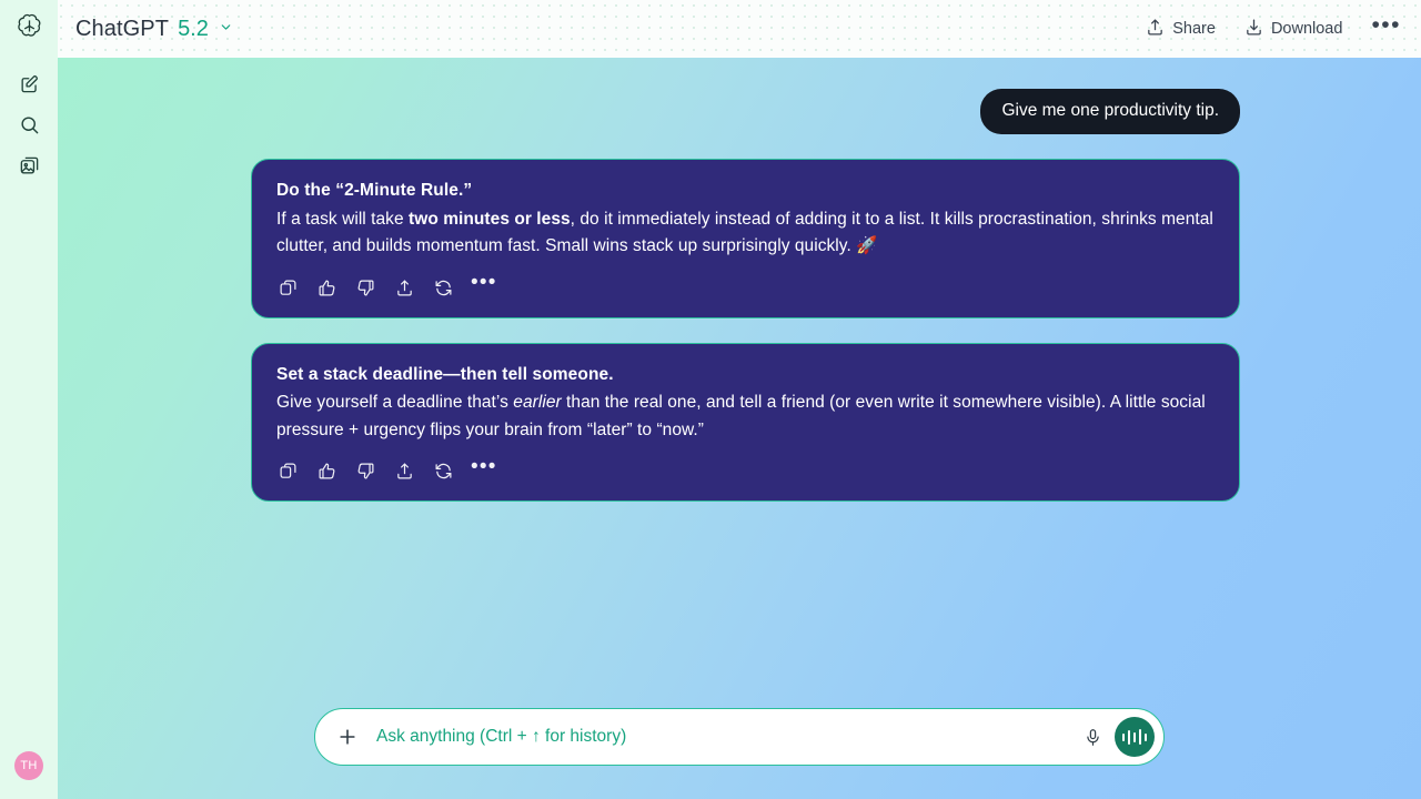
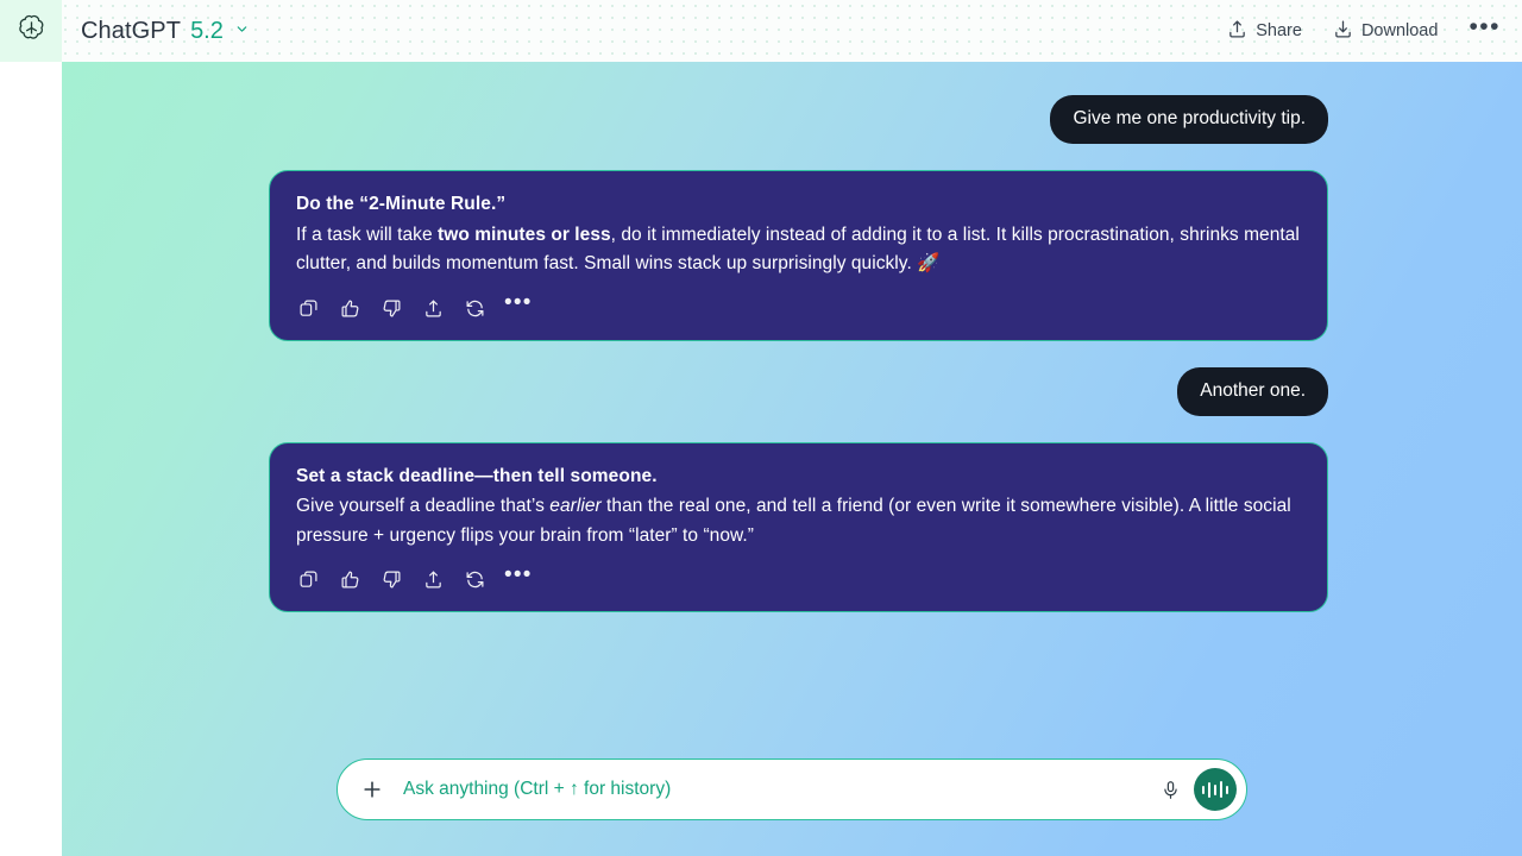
  ChatGPT
  5.2
  Share
  Download
  •••
- TH
  Give me one productivity tip.
  Do the “2-Minute Rule.”
  If a task will take two minutes or less, do it immediately instead of adding it to a list. It kills procrastination, shrinks mental clutter, and builds momentum fast. Small wins stack up surprisingly quickly. 🚀
  •••
+ Another one.
  Set a stack deadline—then tell someone.
  Give yourself a deadline that’s earlier than the real one, and tell a friend (or even write it somewhere visible). A little social pressure + urgency flips your brain from “later” to “now.”
  •••
  Ask anything (Ctrl + ↑ for history)
